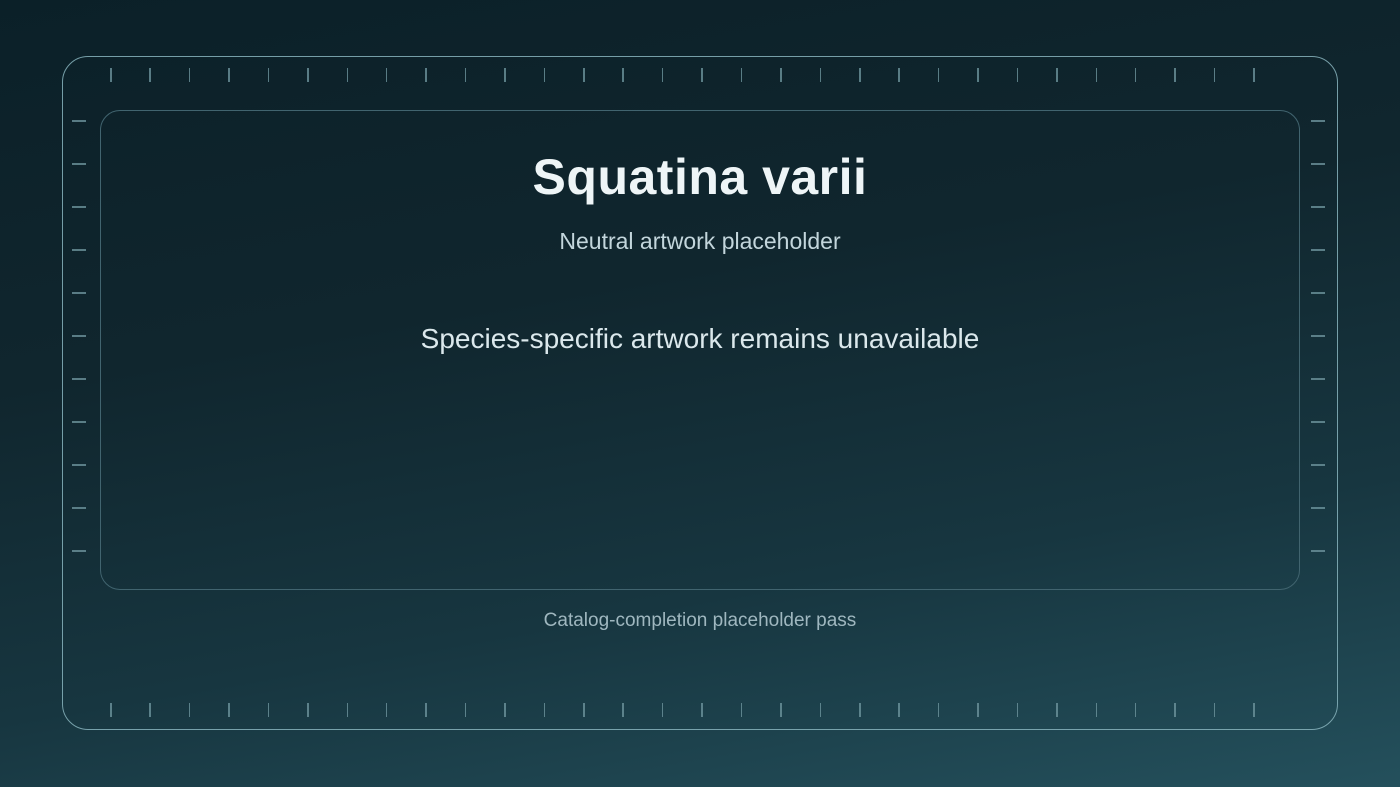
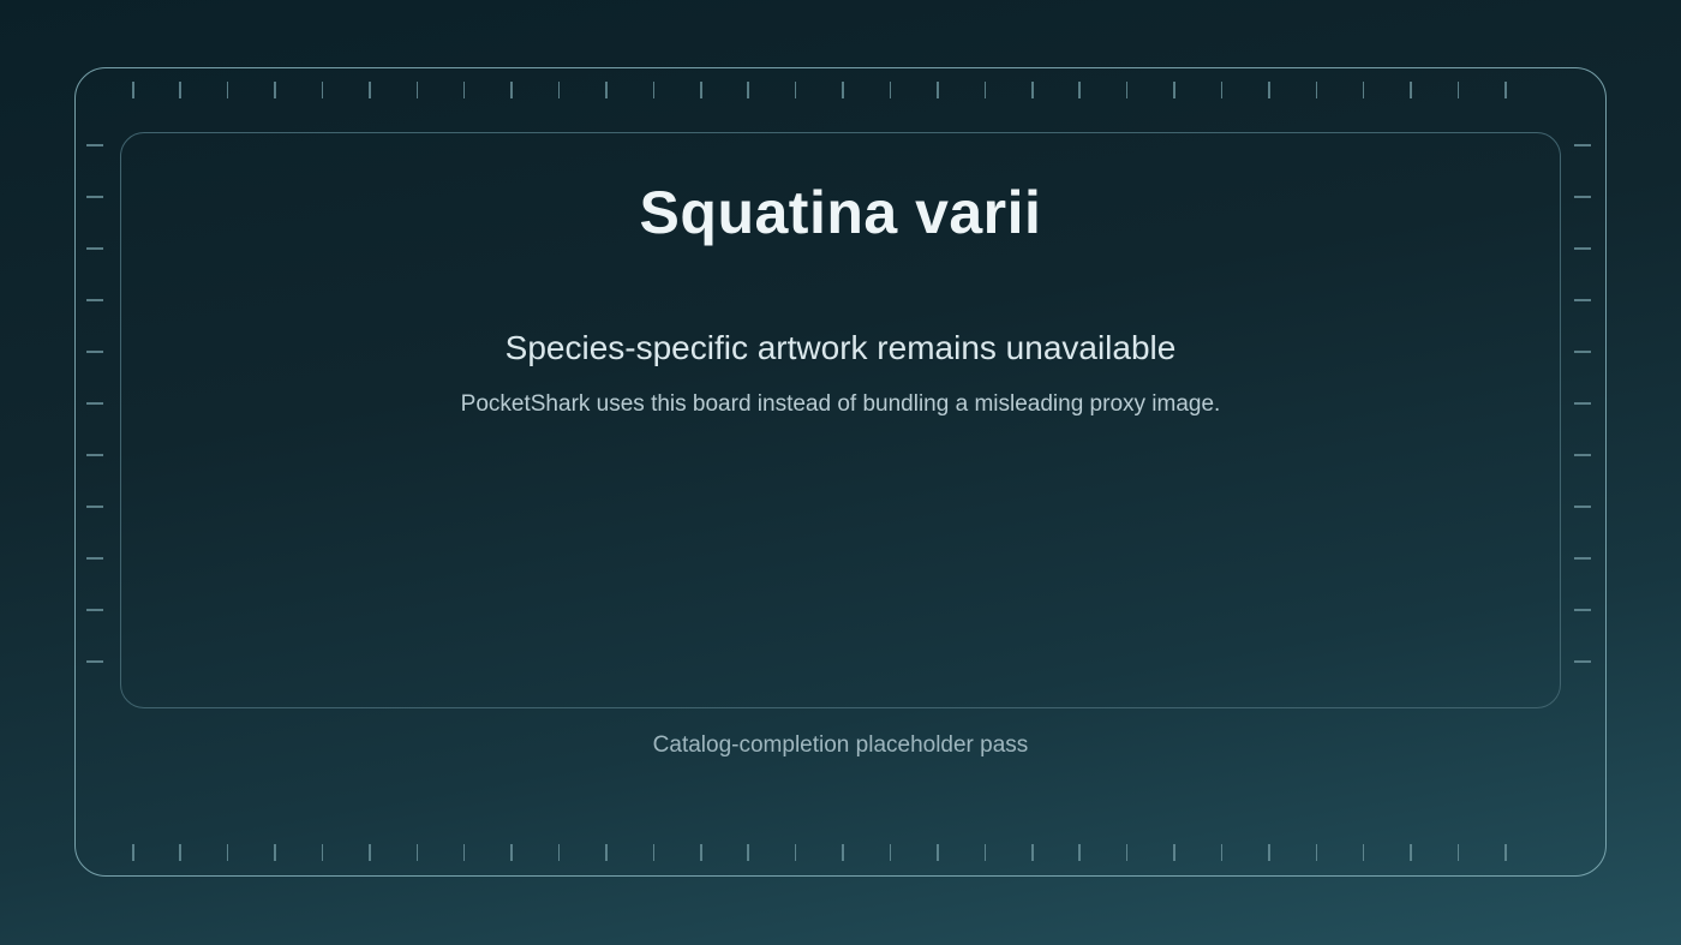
  Squatina varii
- Neutral artwork placeholder
  Species-specific artwork remains unavailable
+ PocketShark uses this board instead of bundling a misleading proxy image.
  Catalog-completion placeholder pass
